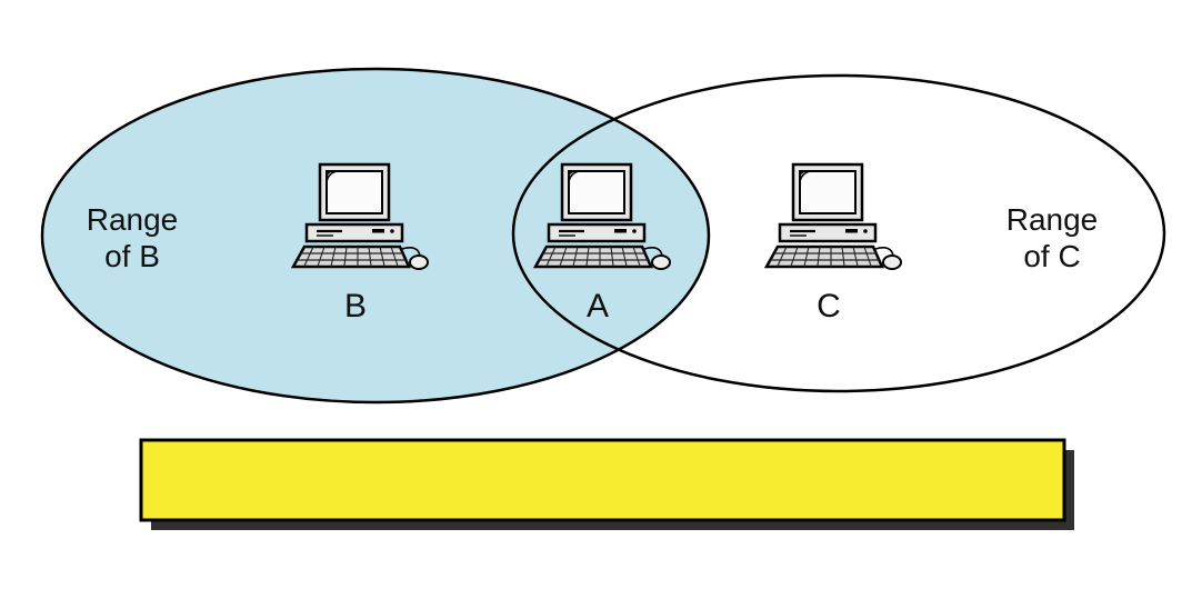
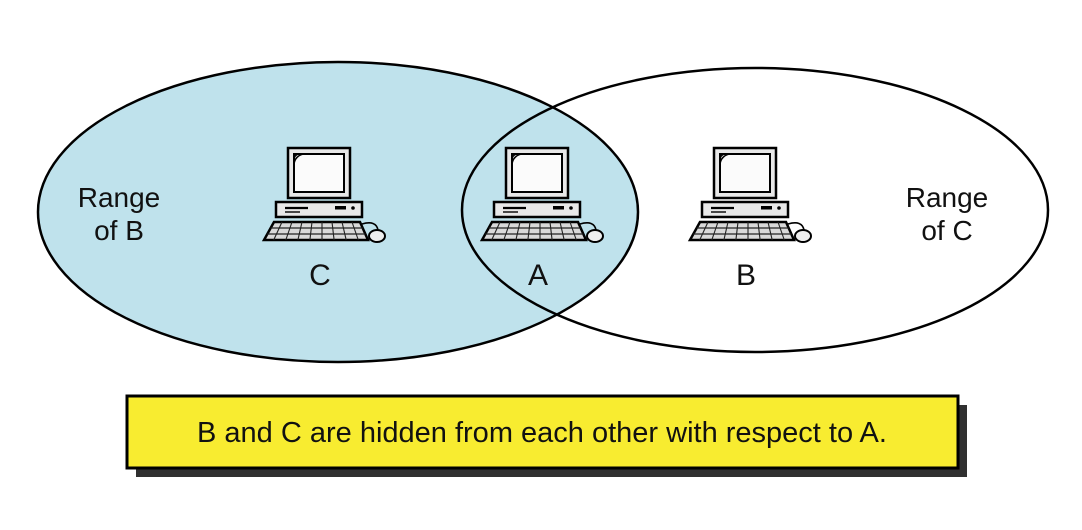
  Range
  of B
  Range
  of C
- B
+ C
  A
- C
+ B
+ B and C are hidden from each other with respect to A.
